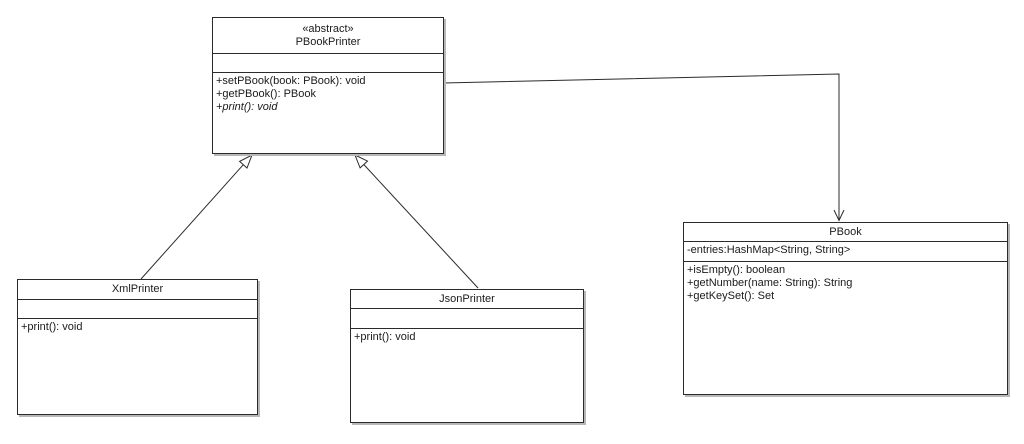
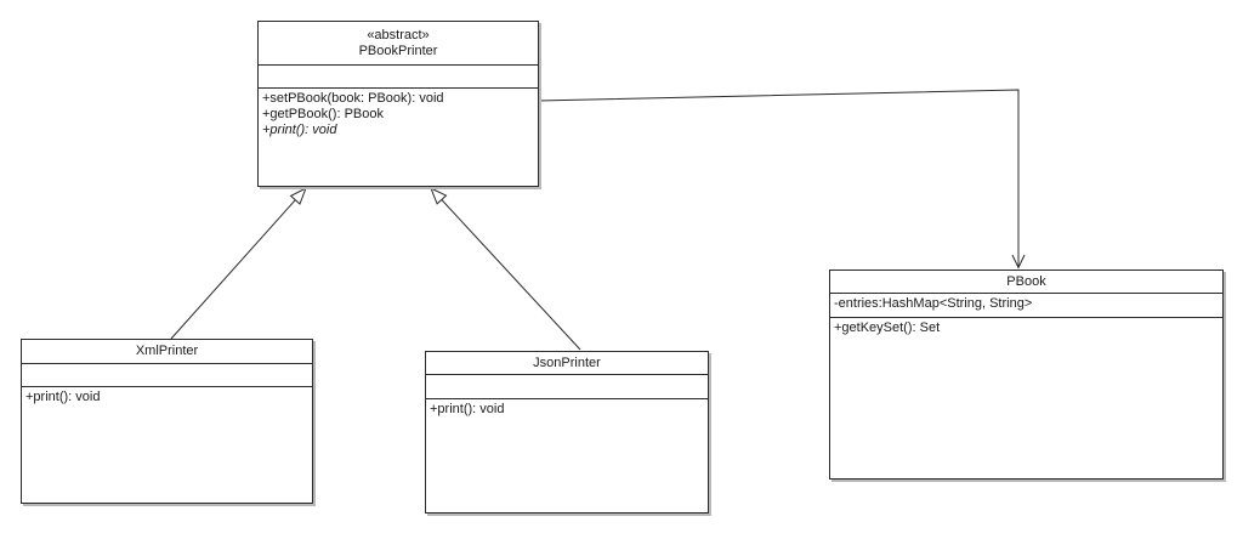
  «abstract»
  PBookPrinter
  +setPBook(book: PBook): void
  +getPBook(): PBook
  +print(): void
  XmlPrinter
  +print(): void
  JsonPrinter
  +print(): void
  PBook
  -entries:HashMap<String, String>
- +isEmpty(): boolean
- +getNumber(name: String): String
  +getKeySet(): Set
